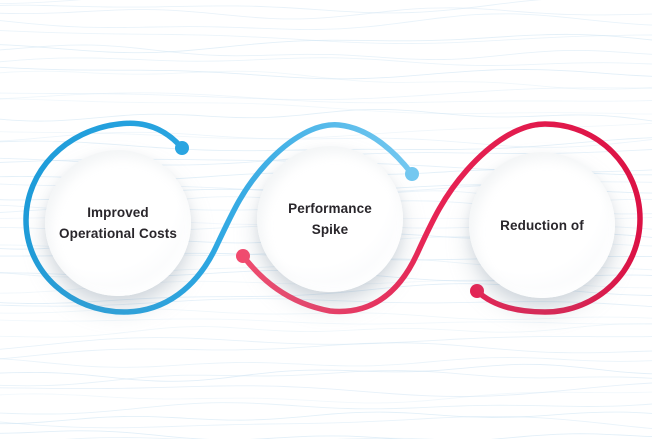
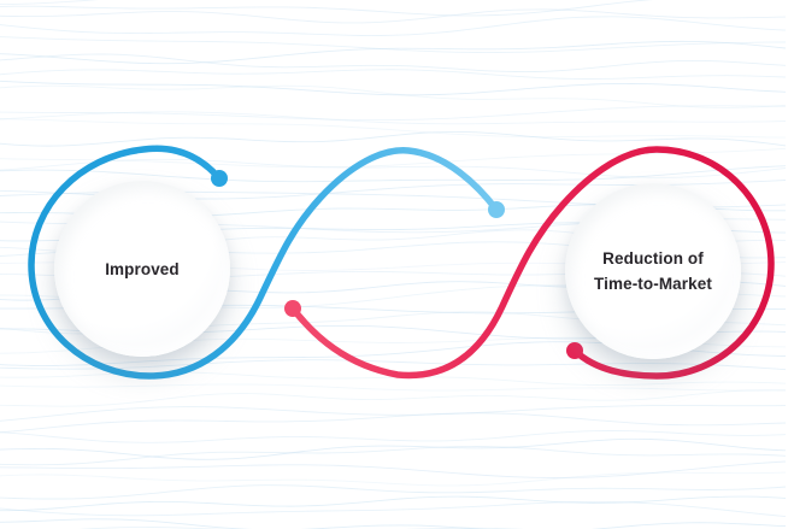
  Improved
- Operational Costs
- Performance
- Spike
  Reduction of
+ Time-to-Market
